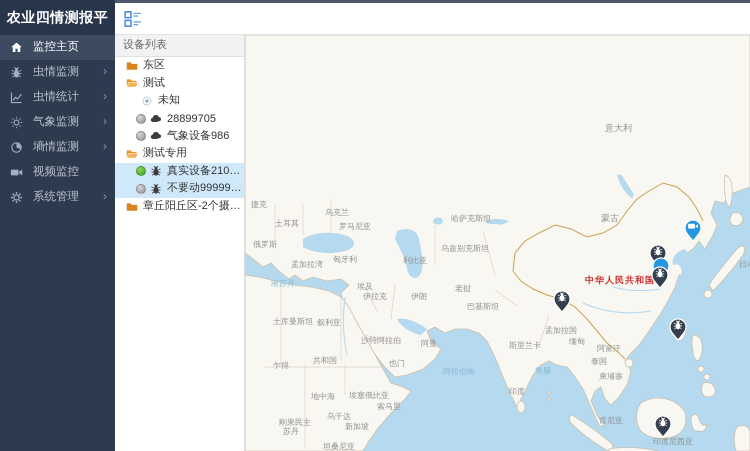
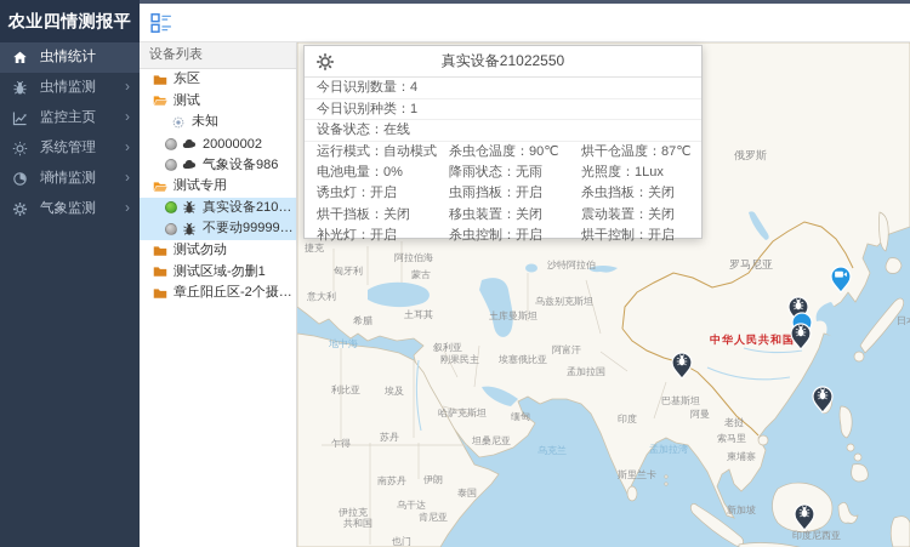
  农业四情测报平
- 监控主页
+ 虫情统计
  虫情监测
  ›
- 虫情统计
+ 监控主页
  ›
- 气象监测
+ 系统管理
  ›
  墒情监测
  ›
- 视频监控
- 系统管理
+ 气象监测
  ›
  设备列表
  东区
  测试
  未知
- 28899705
+ 20000002
  气象设备986
  测试专用
  真实设备21022
  不要动9999999
+ 测试勿动
+ 测试区域-勿删1
  章丘阳丘区-2个摄像
- 意大利
+ 俄罗斯
- 蒙古
+ 罗马尼亚
- 哈萨克斯坦
+ 沙特阿拉伯
- 乌克兰
+ 阿拉伯海
  捷克
- 土耳其
+ 匈牙利
- 罗马尼亚
+ 蒙古
- 俄罗斯
+ 意大利
- 孟加拉湾
+ 希腊
- 匈牙利
+ 土耳其
  乌兹别克斯坦
- 利比亚
+ 土库曼斯坦
- 埃及
+ 叙利亚
- 伊拉克
+ 刚果民主
- 伊朗
+ 埃塞俄比亚
- 老挝
+ 阿富汗
- 巴基斯坦
+ 孟加拉国
- 南苏丹
+ 地中海
- 土库曼斯坦
+ 利比亚
- 叙利亚
+ 埃及
- 沙特阿拉伯
+ 哈萨克斯坦
- 阿曼
+ 缅甸
- 也门
+ 坦桑尼亚
  乍得
- 共和国
+ 苏丹
- 地中海
+ 南苏丹
- 埃塞俄比亚
+ 伊朗
- 索马里
+ 泰国
  乌干达
- 新加坡
+ 肯尼亚
- 刚果民主
+ 伊拉克
- 苏丹
+ 共和国
- 坦桑尼亚
+ 也门
- 阿拉伯海
+ 乌克兰
- 斯里兰卡
+ 印度
- 孟加拉国
+ 巴基斯坦
- 希腊
+ 孟加拉湾
- 印度
+ 斯里兰卡
- 缅甸
+ 阿曼
- 阿富汗
+ 老挝
- 泰国
+ 索马里
  柬埔寨
- 肯尼亚
+ 新加坡
  印度尼西亚
  中华人民共和国
+ 真实设备21022550
+ 今日识别数量：4
+ 今日识别种类：1
+ 设备状态：在线
+ 运行模式：自动模式
+ 杀虫仓温度：90℃
+ 烘干仓温度：87℃
+ 电池电量：0%
+ 降雨状态：无雨
+ 光照度：1Lux
+ 诱虫灯：开启
+ 虫雨挡板：开启
+ 杀虫挡板：关闭
+ 烘干挡板：关闭
+ 移虫装置：关闭
+ 震动装置：关闭
+ 补光灯：开启
+ 杀虫控制：开启
+ 烘干控制：开启
